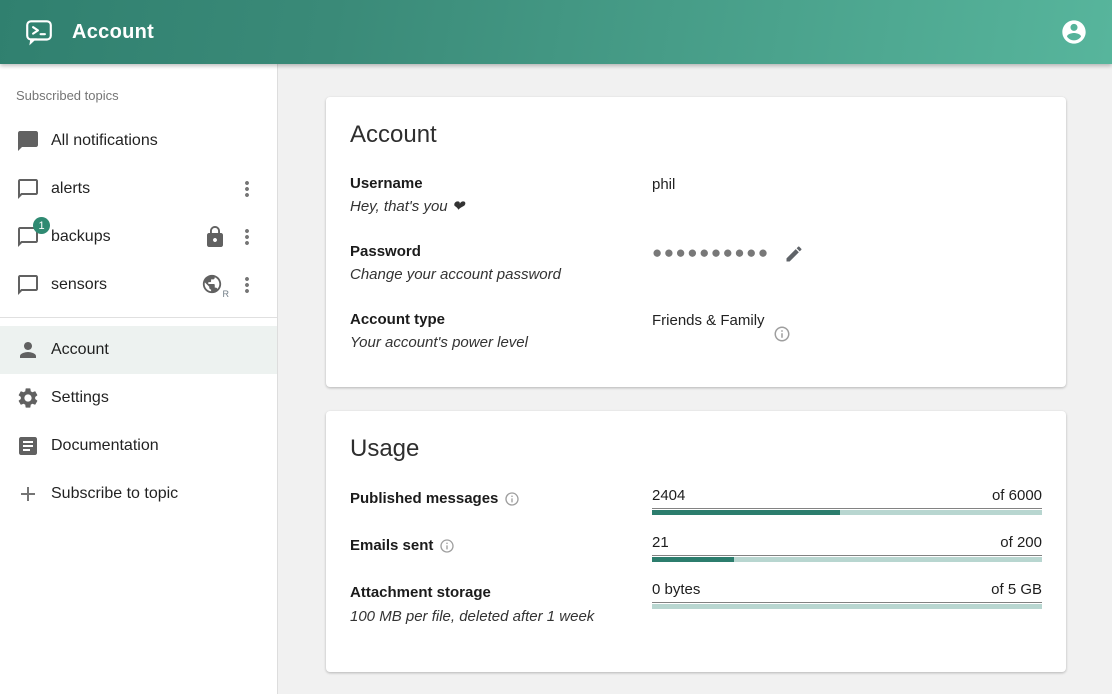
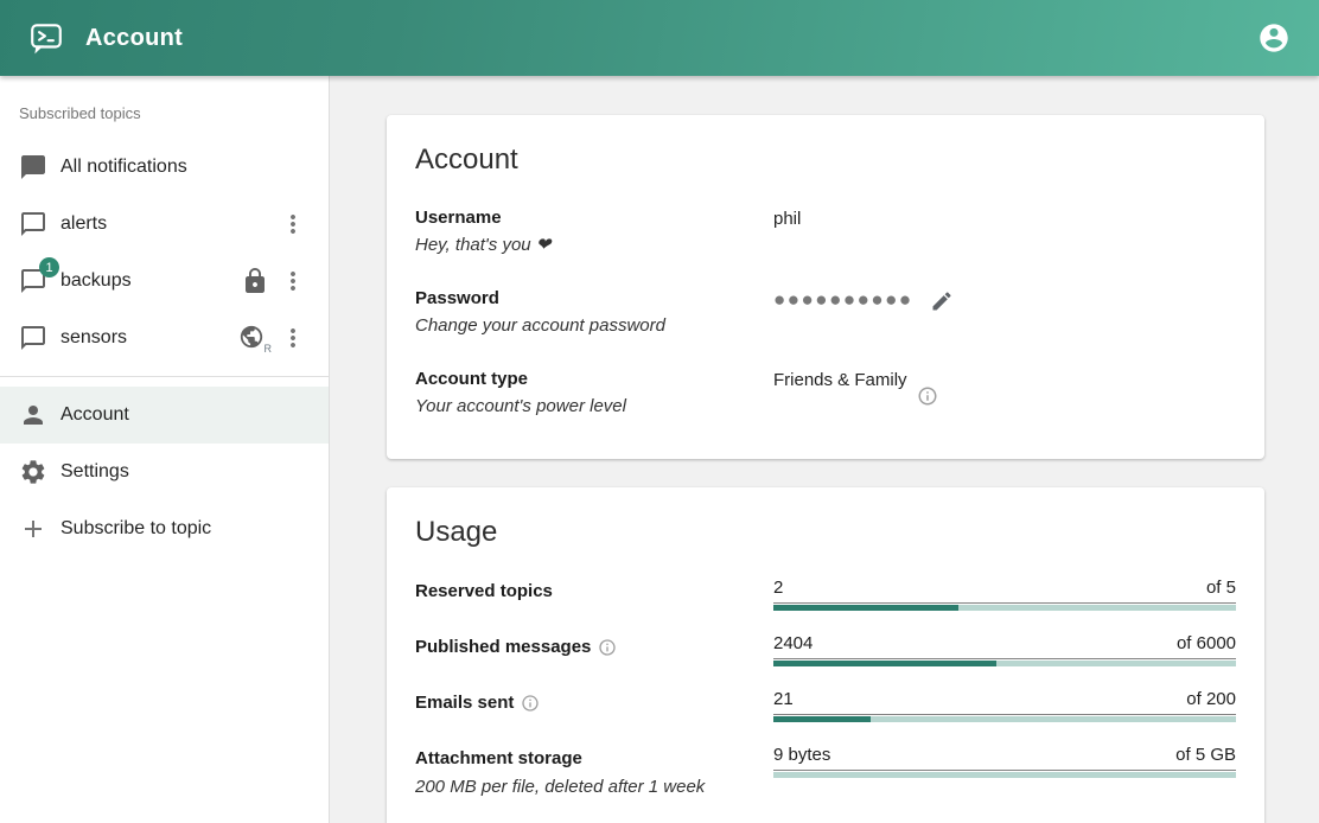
  Account
  Subscribed topics
  All notifications
  alerts
  1
  backups
  sensors
  R
  Account
  Settings
- Documentation
  Subscribe to topic
  Account
  Username
  Hey, that's you ❤
  phil
  Password
  Change your account password
  ●●●●●●●●●●
  Account type
  Your account's power level
  Friends & Family
  Usage
+ Reserved topics
+ 2
+ of 5
  Published messages
  2404
  of 6000
  Emails sent
  21
  of 200
  Attachment storage
- 100 MB per file, deleted after 1 week
+ 200 MB per file, deleted after 1 week
- 0 bytes
+ 9 bytes
  of 5 GB
